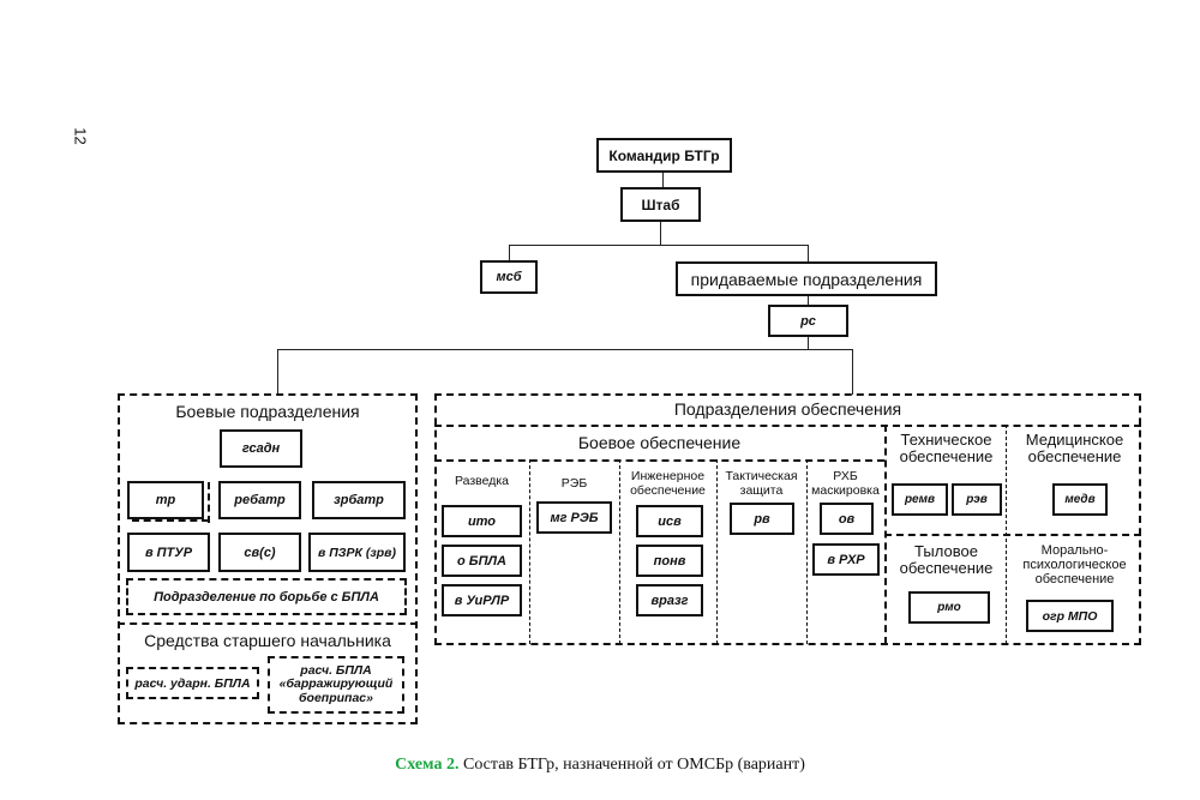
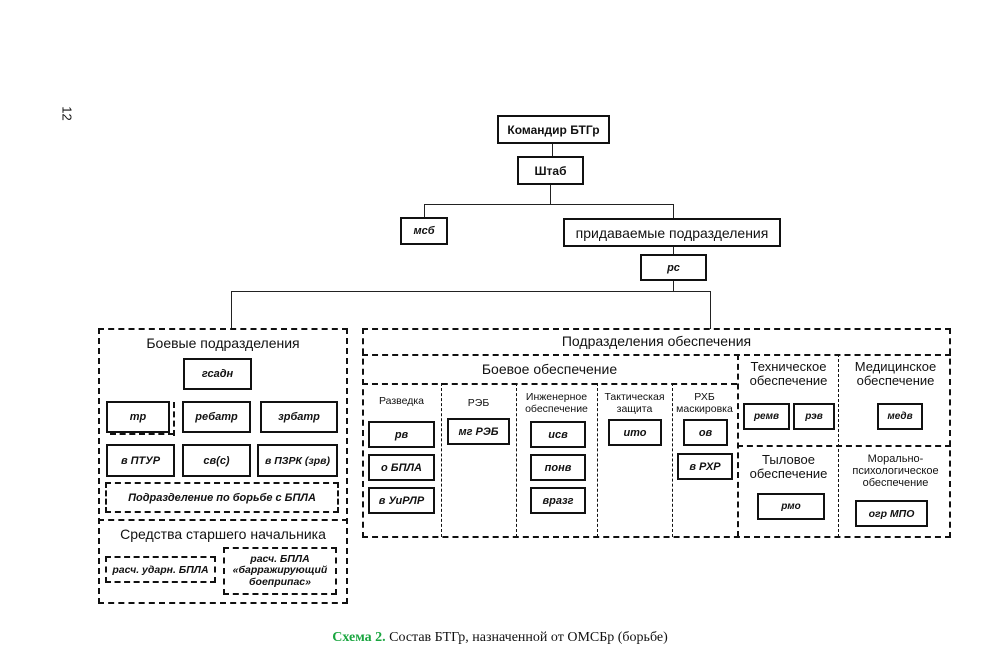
  Командир БТГр
  Штаб
  мсб
  придаваемые подразделения
  рс
  Боевые подразделения
  гсадн
  тр
  ребатр
  зрбатр
  в ПТУР
  св(с)
  в ПЗРК (зрв)
  Подразделение по борьбе с БПЛА
  Средства старшего начальника
  расч. ударн. БПЛА
  расч. БПЛА
  «барражирующий
  боеприпас»
  Подразделения обеспечения
  Боевое обеспечение
  Разведка
- ито
+ рв
  о БПЛА
  в УиРЛР
  РЭБ
  мг РЭБ
  Инженерное
  обеспечение
  исв
  понв
  вразг
  Тактическая
  защита
- рв
+ ито
  РХБ
  маскировка
  ов
  в РХР
  Техническое
  обеспечение
  ремв
  рэв
  Медицинское
  обеспечение
  медв
  Тыловое
  обеспечение
  рмо
  Морально-
  психологическое
  обеспечение
  огр МПО
- Схема 2. Состав БТГр, назначенной от ОМСБр (вариант)
+ Схема 2. Состав БТГр, назначенной от ОМСБр (борьбе)
